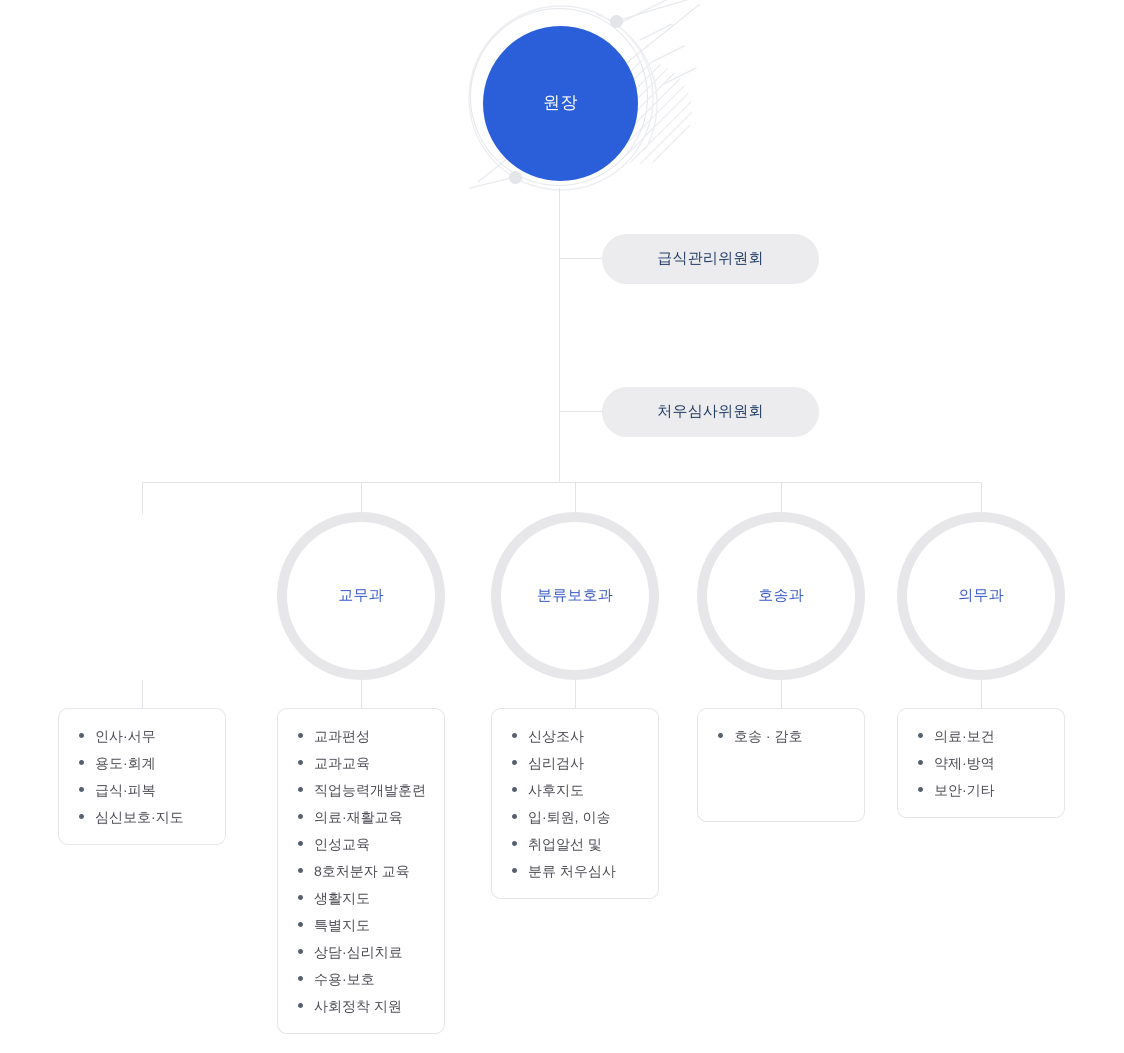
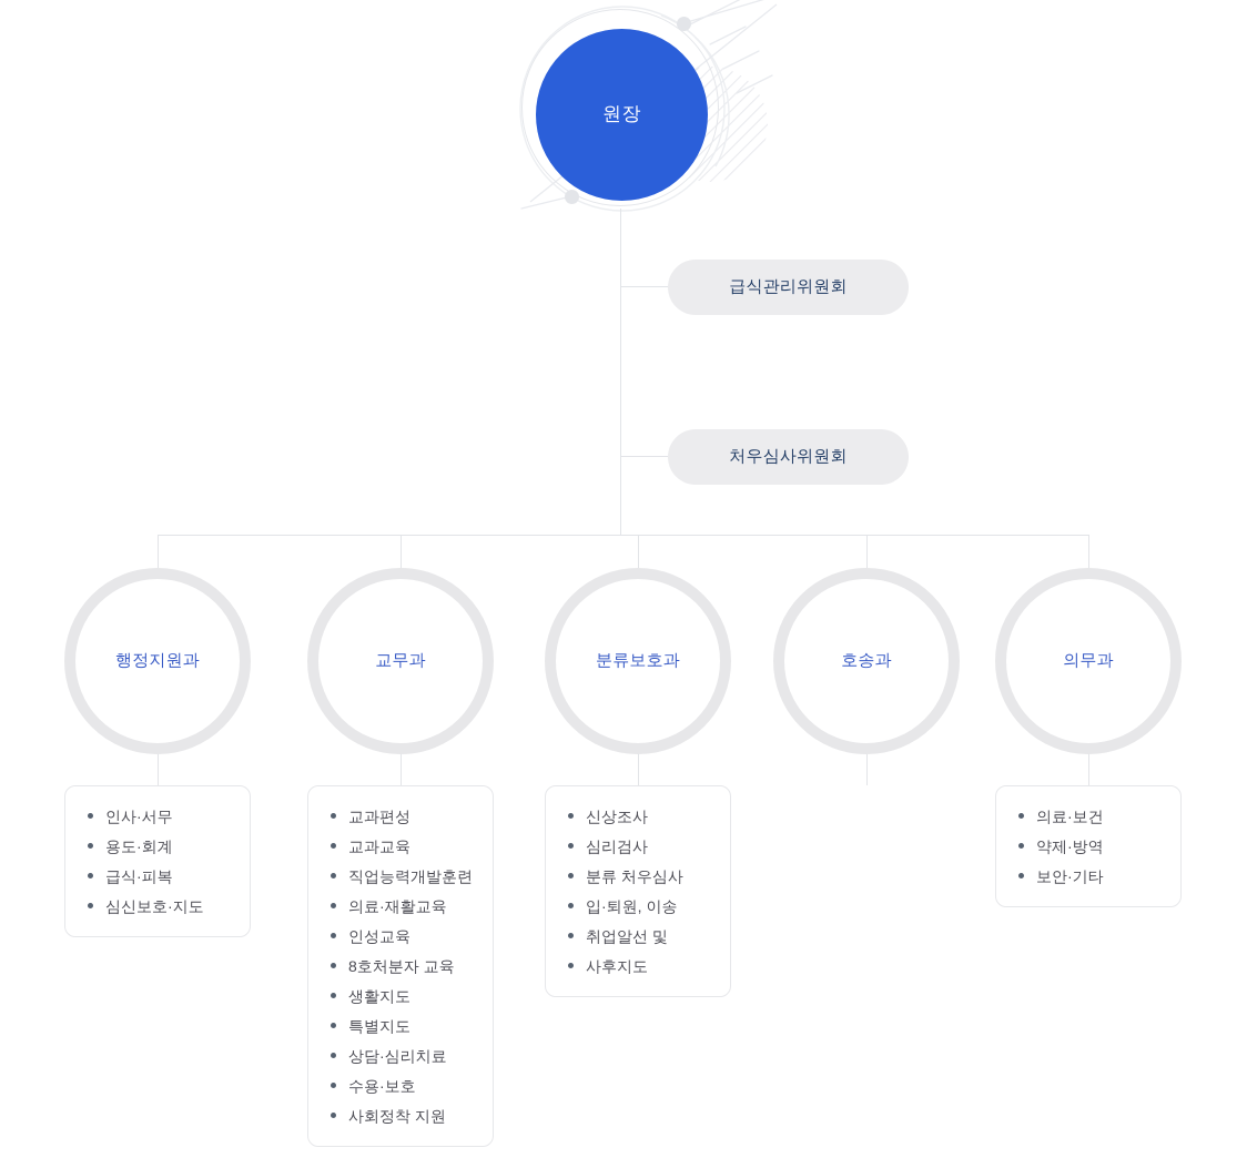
  원장
  급식관리위원회
  처우심사위원회
+ 행정지원과
  교무과
  분류보호과
  호송과
  의무과
  인사·서무
  용도·회계
  급식·피복
  심신보호·지도
  교과편성
  교과교육
  직업능력개발훈련
  의료·재활교육
  인성교육
  8호처분자 교육
  생활지도
  특별지도
  상담·심리치료
  수용·보호
  사회정착 지원
  신상조사
  심리검사
- 사후지도
+ 분류 처우심사
  입·퇴원, 이송
  취업알선 및
- 분류 처우심사
+ 사후지도
- 호송 · 감호
  의료·보건
  약제·방역
  보안·기타
